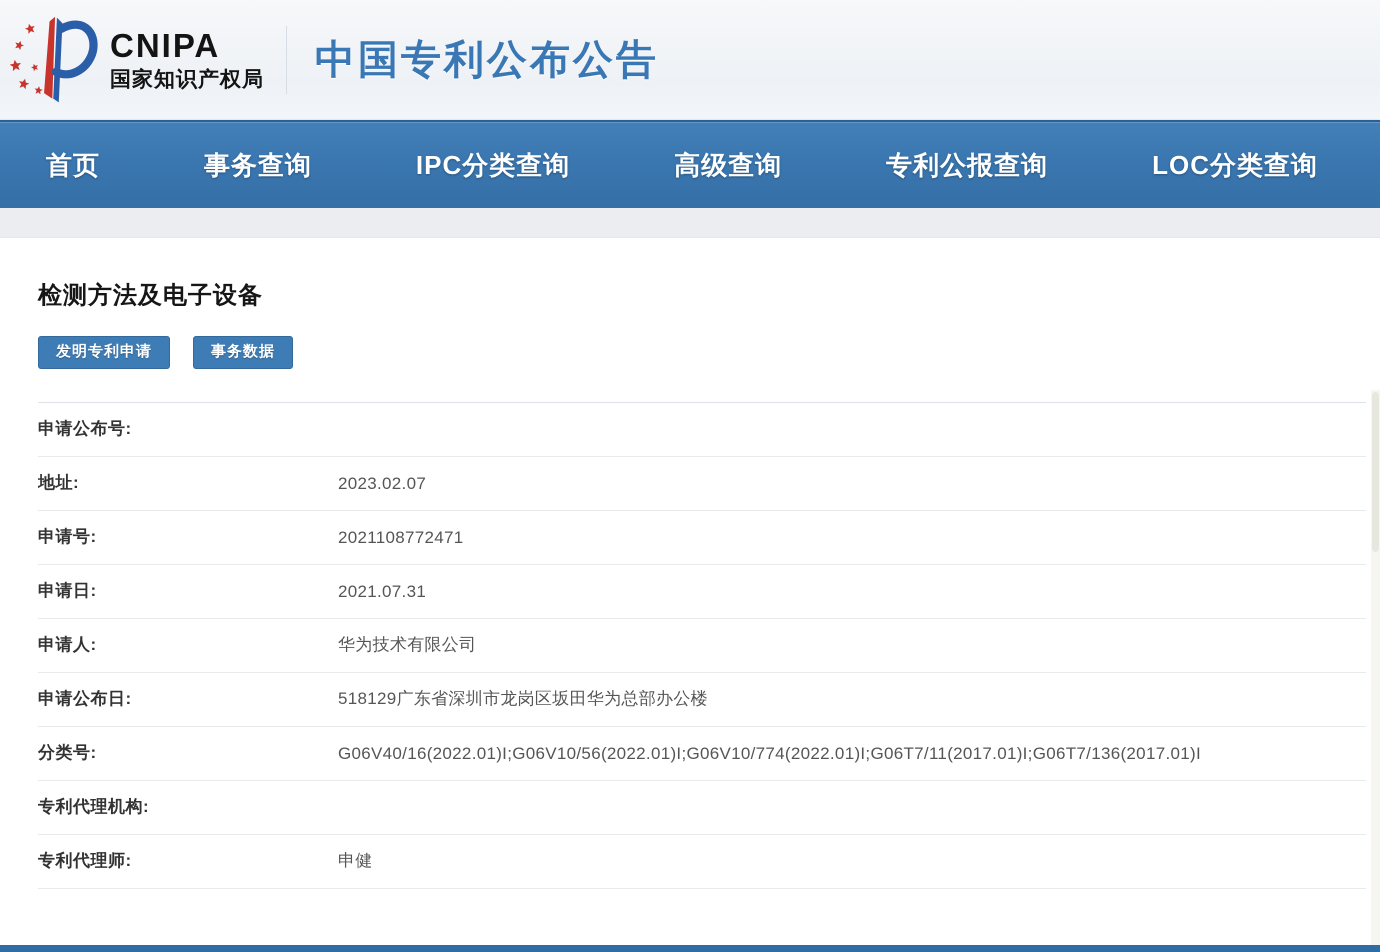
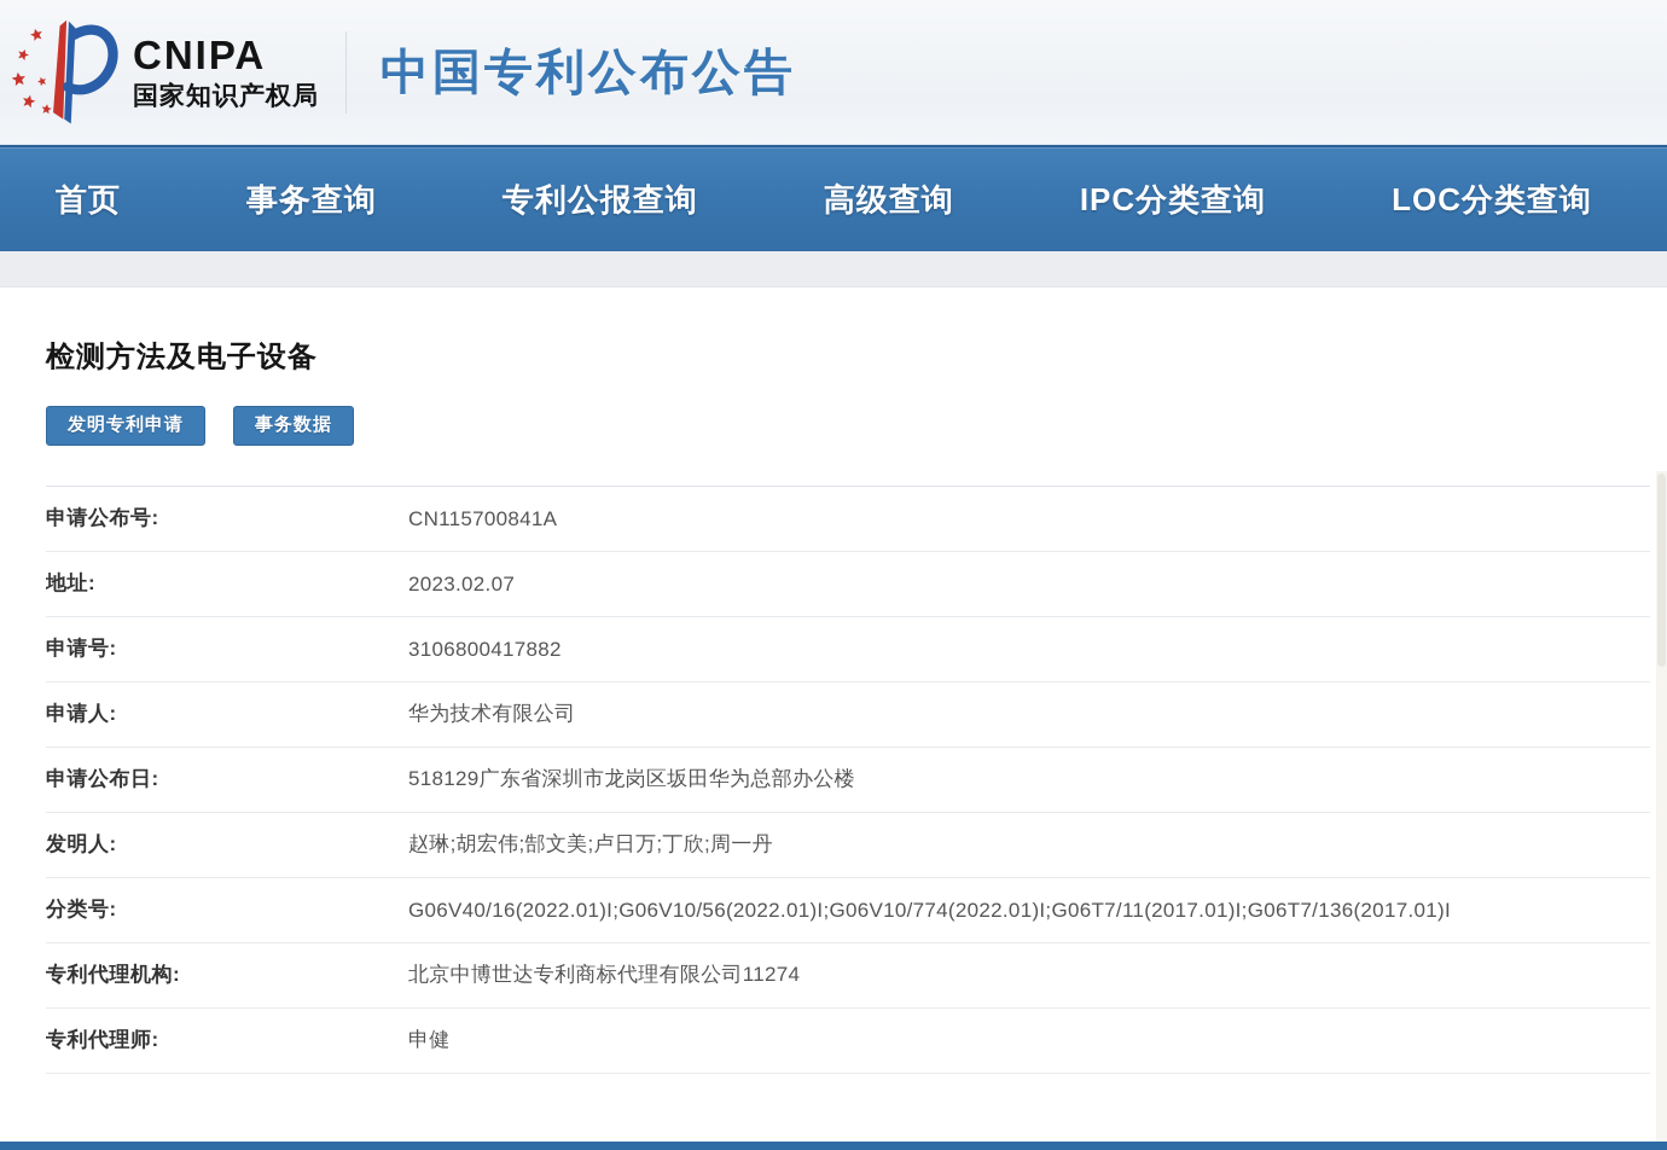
  CNIPA
  国家知识产权局
  中国专利公布公告
  首页
  事务查询
- IPC分类查询
+ 专利公报查询
  高级查询
- 专利公报查询
+ IPC分类查询
  LOC分类查询
  检测方法及电子设备
  发明专利申请
  事务数据
  申请公布号:
+ CN115700841A
  地址:
  2023.02.07
  申请号:
- 2021108772471
+ 3106800417882
- 申请日:
- 2021.07.31
  申请人:
  华为技术有限公司
  申请公布日:
  518129广东省深圳市龙岗区坂田华为总部办公楼
+ 发明人:
+ 赵琳;胡宏伟;郜文美;卢日万;丁欣;周一丹
  分类号:
  G06V40/16(2022.01)I;G06V10/56(2022.01)I;G06V10/774(2022.01)I;G06T7/11(2017.01)I;G06T7/136(2017.01)I
  专利代理机构:
+ 北京中博世达专利商标代理有限公司11274
  专利代理师:
  申健
